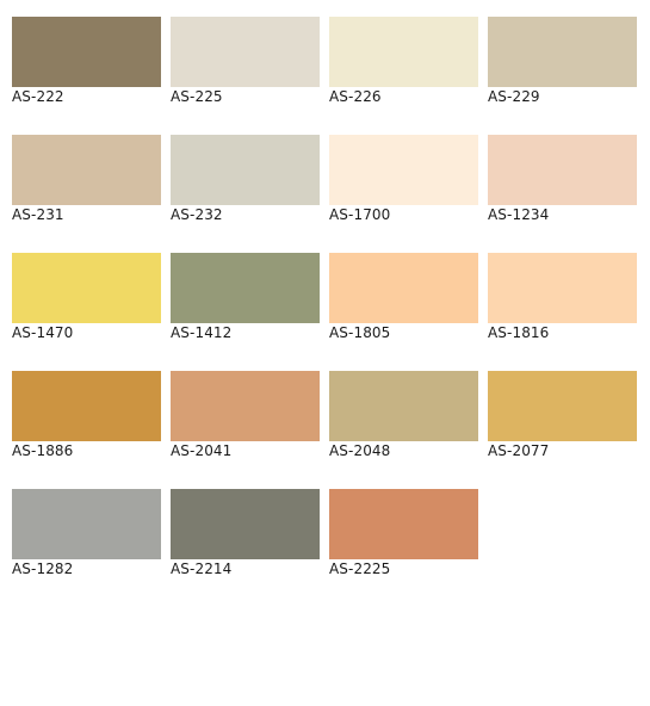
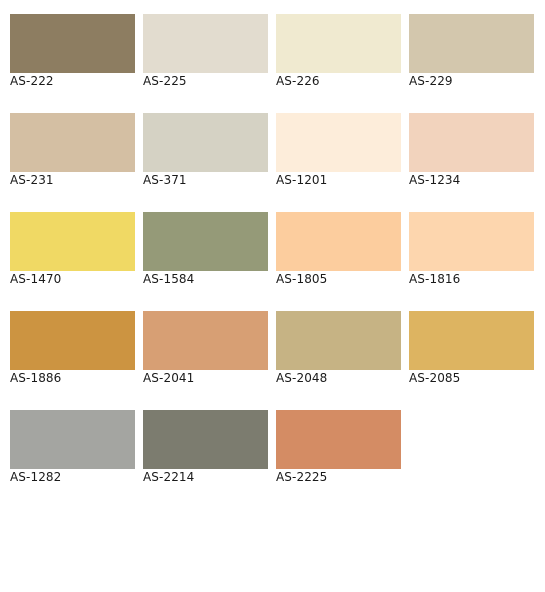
  AS-222
  AS-225
  AS-226
  AS-229
  AS-231
- AS-232
+ AS-371
- AS-1700
+ AS-1201
  AS-1234
  AS-1470
- AS-1412
+ AS-1584
  AS-1805
  AS-1816
  AS-1886
  AS-2041
  AS-2048
- AS-2077
+ AS-2085
  AS-1282
  AS-2214
  AS-2225
